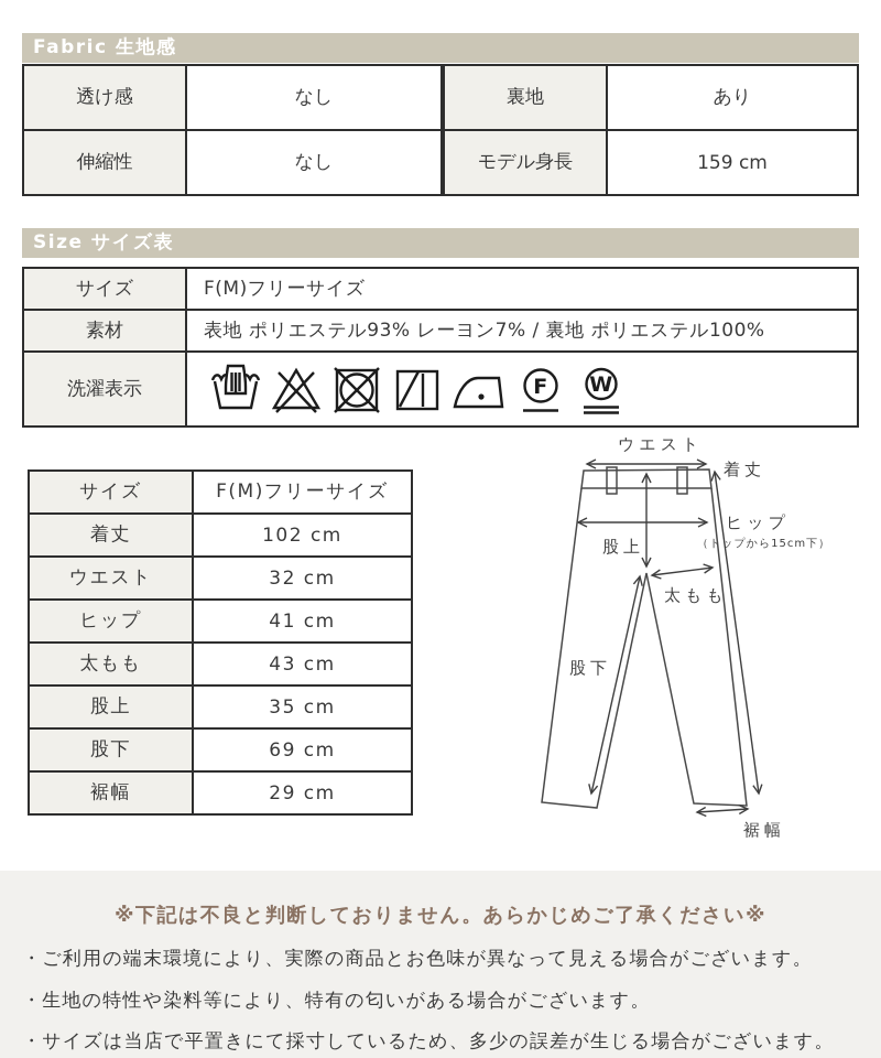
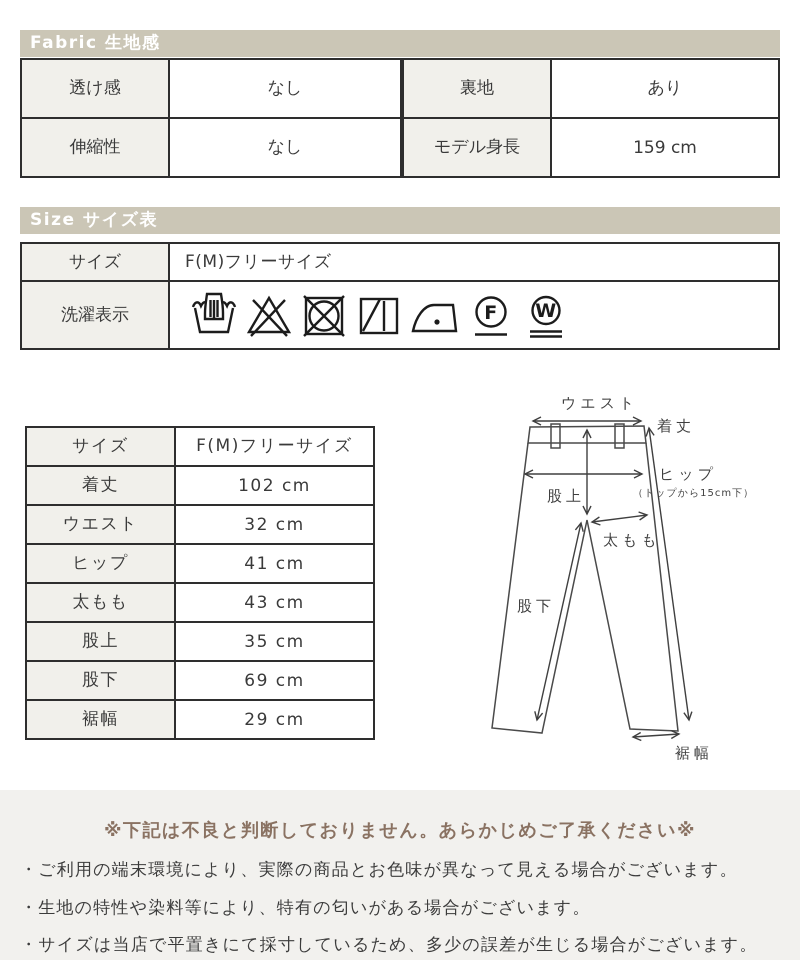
  Fabric 生地感
  透け感	なし
  伸縮性	なし
  裏地	あり
  モデル身長	159 cm
  Size サイズ表
  サイズ	F(M)フリーサイズ
- 素材	表地 ポリエステル93% レーヨン7% / 裏地 ポリエステル100%
  洗濯表示	F W
  サイズ	F(M)フリーサイズ
  着丈	102 cm
  ウエスト	32 cm
  ヒップ	41 cm
  太もも	43 cm
  股上	35 cm
  股下	69 cm
  裾幅	29 cm
  ウエスト
  着丈
  ヒップ
  （トップから15cm下）
  股上
  太もも
  股下
  裾幅
  ※下記は不良と判断しておりません。あらかじめご了承ください※
  ・ご利用の端末環境により、実際の商品とお色味が異なって見える場合がございます。
  ・生地の特性や染料等により、特有の匂いがある場合がございます。
  ・サイズは当店で平置きにて採寸しているため、多少の誤差が生じる場合がございます。
